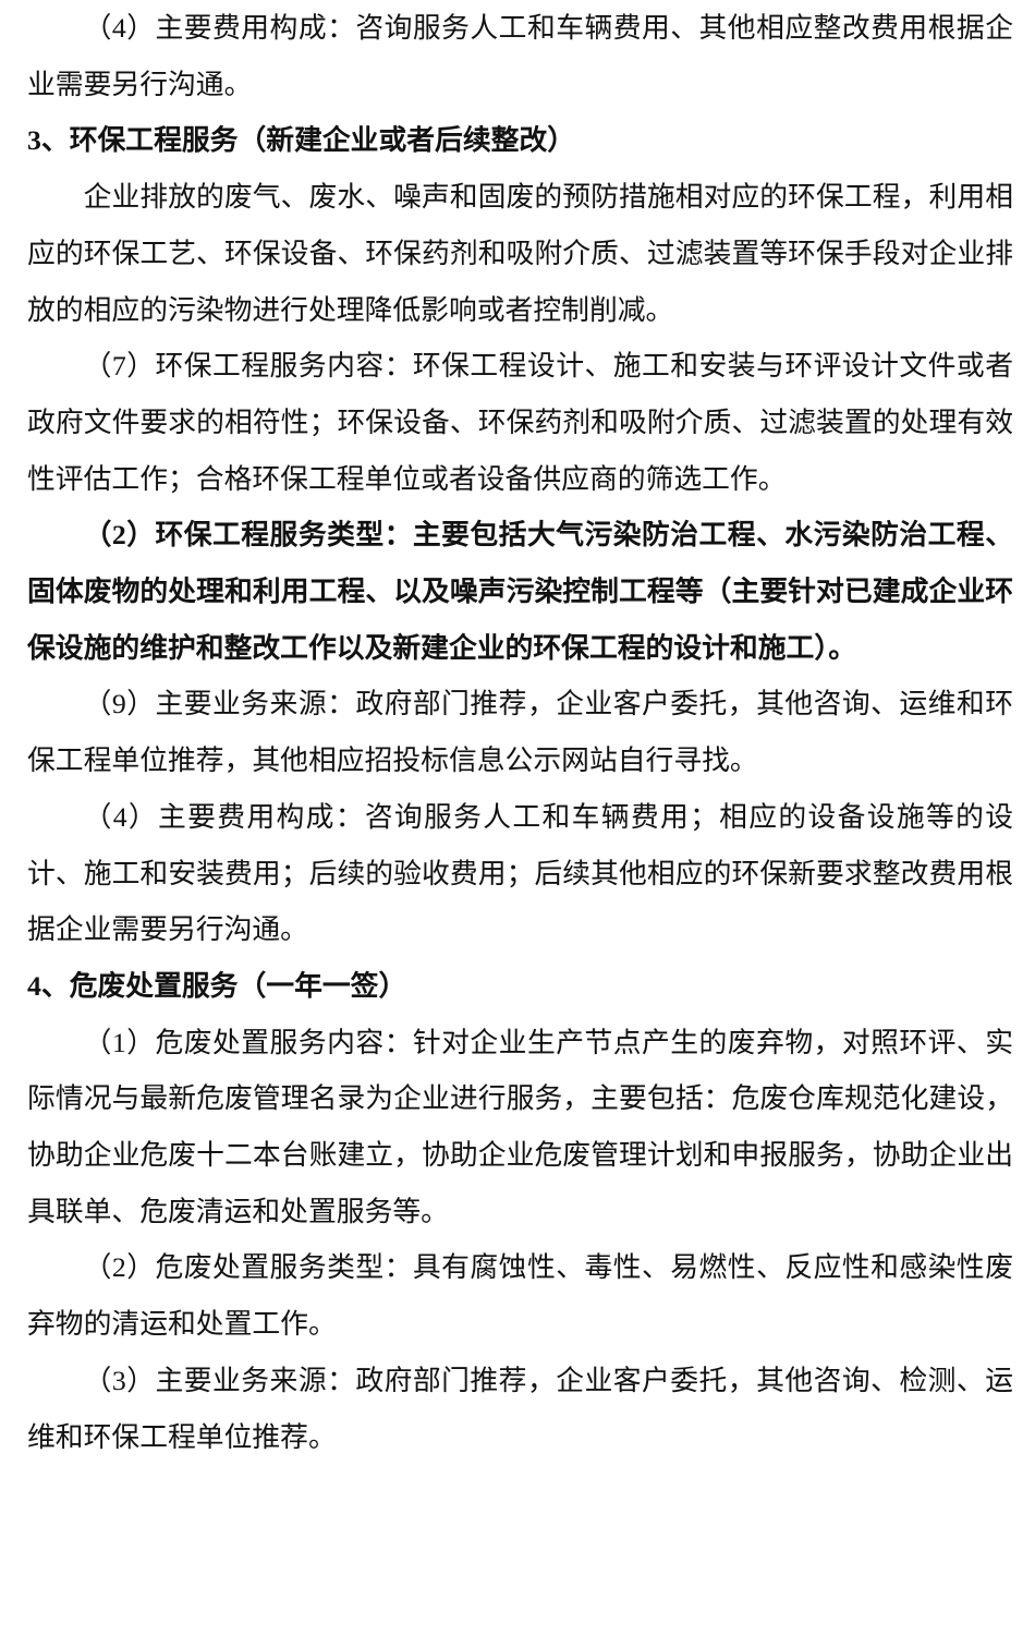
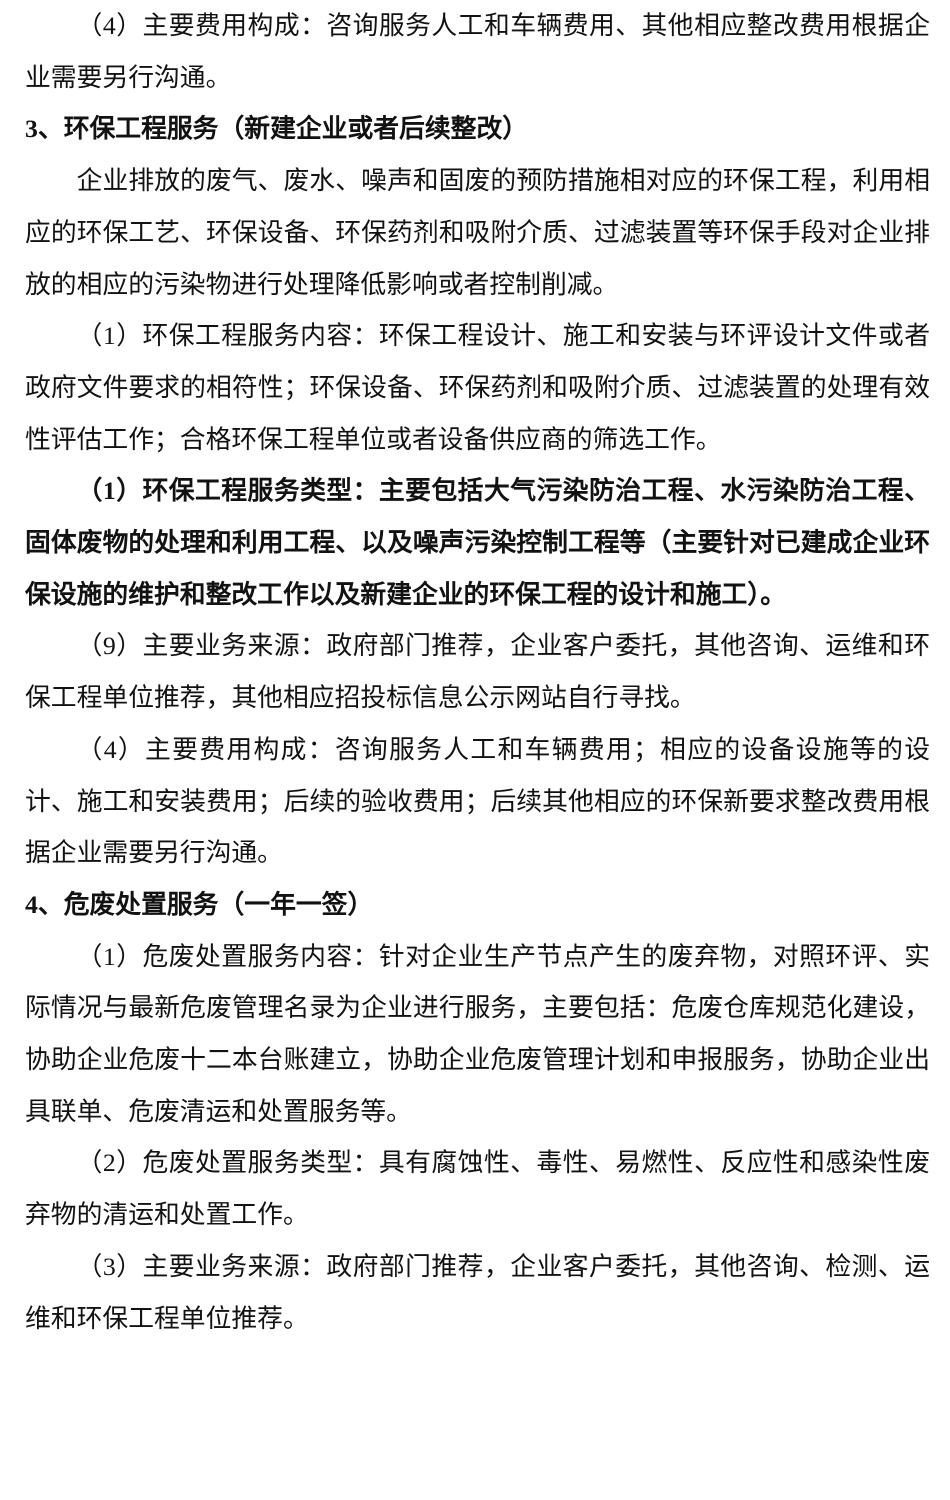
  （4）主要费用构成：咨询服务人工和车辆费用、其他相应整改费用根据企业需要另行沟通。
  3、环保工程服务（新建企业或者后续整改）
  企业排放的废气、废水、噪声和固废的预防措施相对应的环保工程，利用相应的环保工艺、环保设备、环保药剂和吸附介质、过滤装置等环保手段对企业排放的相应的污染物进行处理降低影响或者控制削减。
- （7）环保工程服务内容：环保工程设计、施工和安装与环评设计文件或者政府文件要求的相符性；环保设备、环保药剂和吸附介质、过滤装置的处理有效性评估工作；合格环保工程单位或者设备供应商的筛选工作。
+ （1）环保工程服务内容：环保工程设计、施工和安装与环评设计文件或者政府文件要求的相符性；环保设备、环保药剂和吸附介质、过滤装置的处理有效性评估工作；合格环保工程单位或者设备供应商的筛选工作。
- （2）环保工程服务类型：主要包括大气污染防治工程、水污染防治工程、固体废物的处理和利用工程、以及噪声污染控制工程等（主要针对已建成企业环保设施的维护和整改工作以及新建企业的环保工程的设计和施工）。
+ （1）环保工程服务类型：主要包括大气污染防治工程、水污染防治工程、固体废物的处理和利用工程、以及噪声污染控制工程等（主要针对已建成企业环保设施的维护和整改工作以及新建企业的环保工程的设计和施工）。
  （9）主要业务来源：政府部门推荐，企业客户委托，其他咨询、运维和环保工程单位推荐，其他相应招投标信息公示网站自行寻找。
  （4）主要费用构成：咨询服务人工和车辆费用；相应的设备设施等的设计、施工和安装费用；后续的验收费用；后续其他相应的环保新要求整改费用根据企业需要另行沟通。
  4、危废处置服务（一年一签）
  （1）危废处置服务内容：针对企业生产节点产生的废弃物，对照环评、实际情况与最新危废管理名录为企业进行服务，主要包括：危废仓库规范化建设，协助企业危废十二本台账建立，协助企业危废管理计划和申报服务，协助企业出具联单、危废清运和处置服务等。
  （2）危废处置服务类型：具有腐蚀性、毒性、易燃性、反应性和感染性废弃物的清运和处置工作。
  （3）主要业务来源：政府部门推荐，企业客户委托，其他咨询、检测、运维和环保工程单位推荐。
